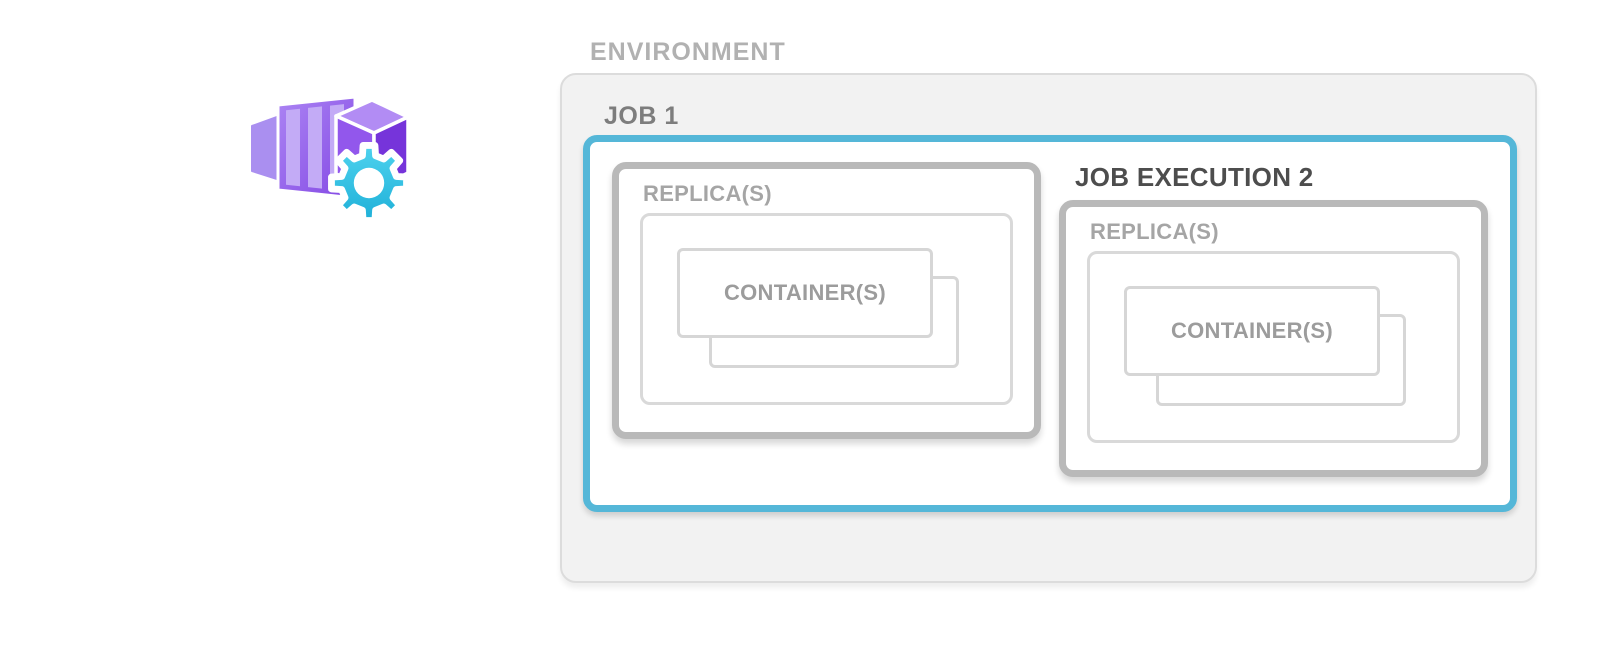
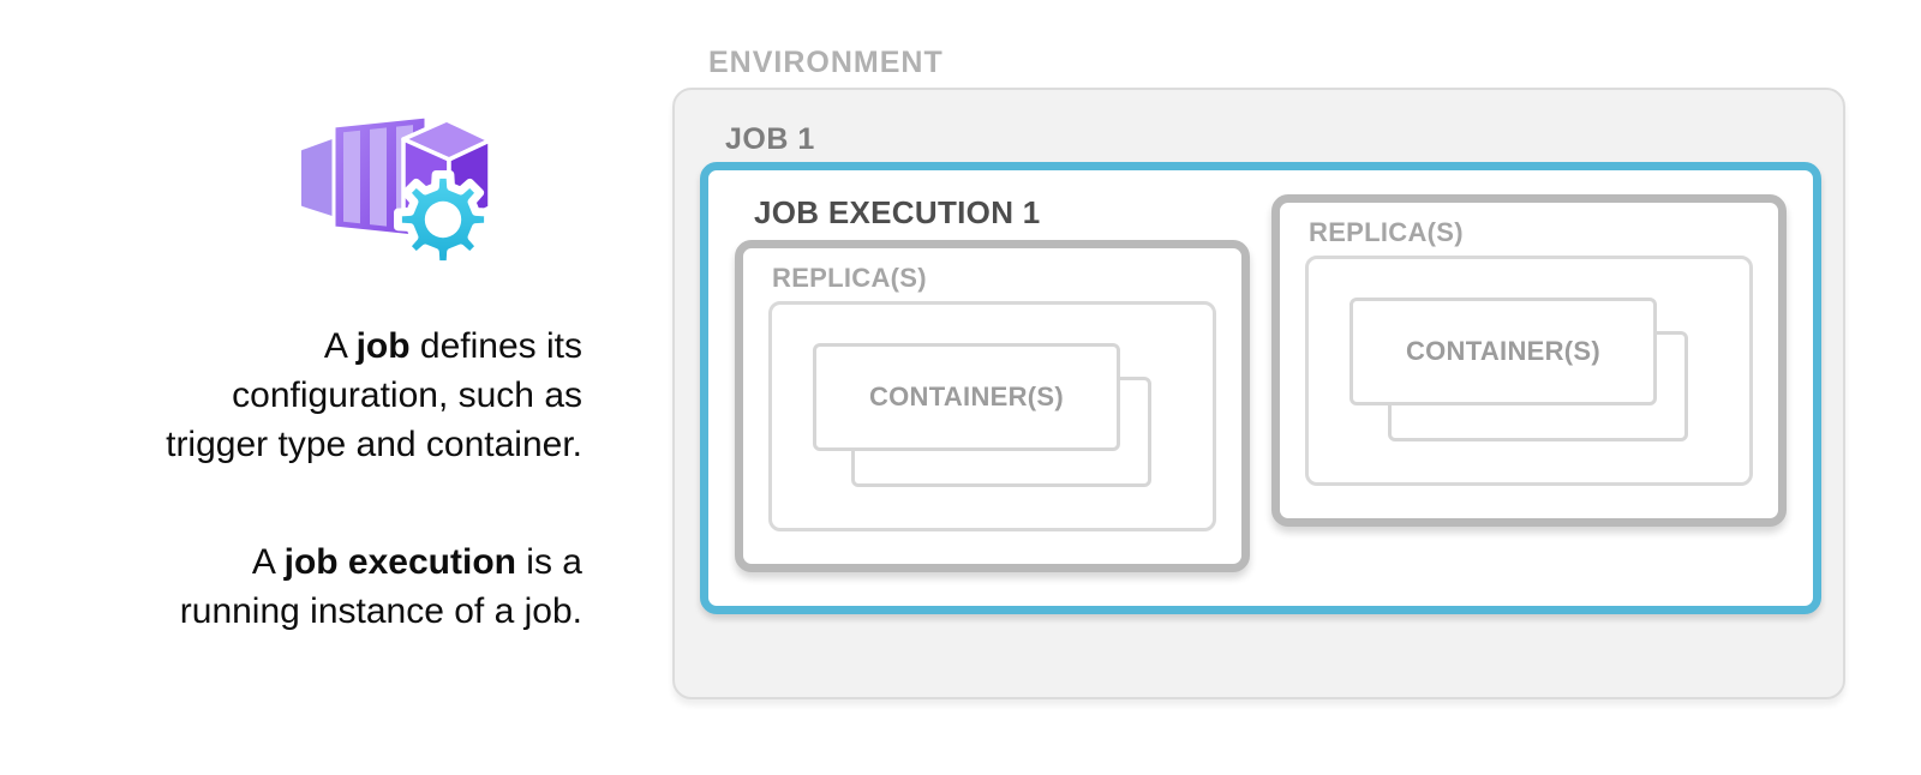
+ A job defines its
+ configuration, such as
+ trigger type and container.
+ A job execution is a
+ running instance of a job.
  ENVIRONMENT
  JOB 1
+ JOB EXECUTION 1
  REPLICA(S)
  CONTAINER(S)
- JOB EXECUTION 2
  REPLICA(S)
  CONTAINER(S)
